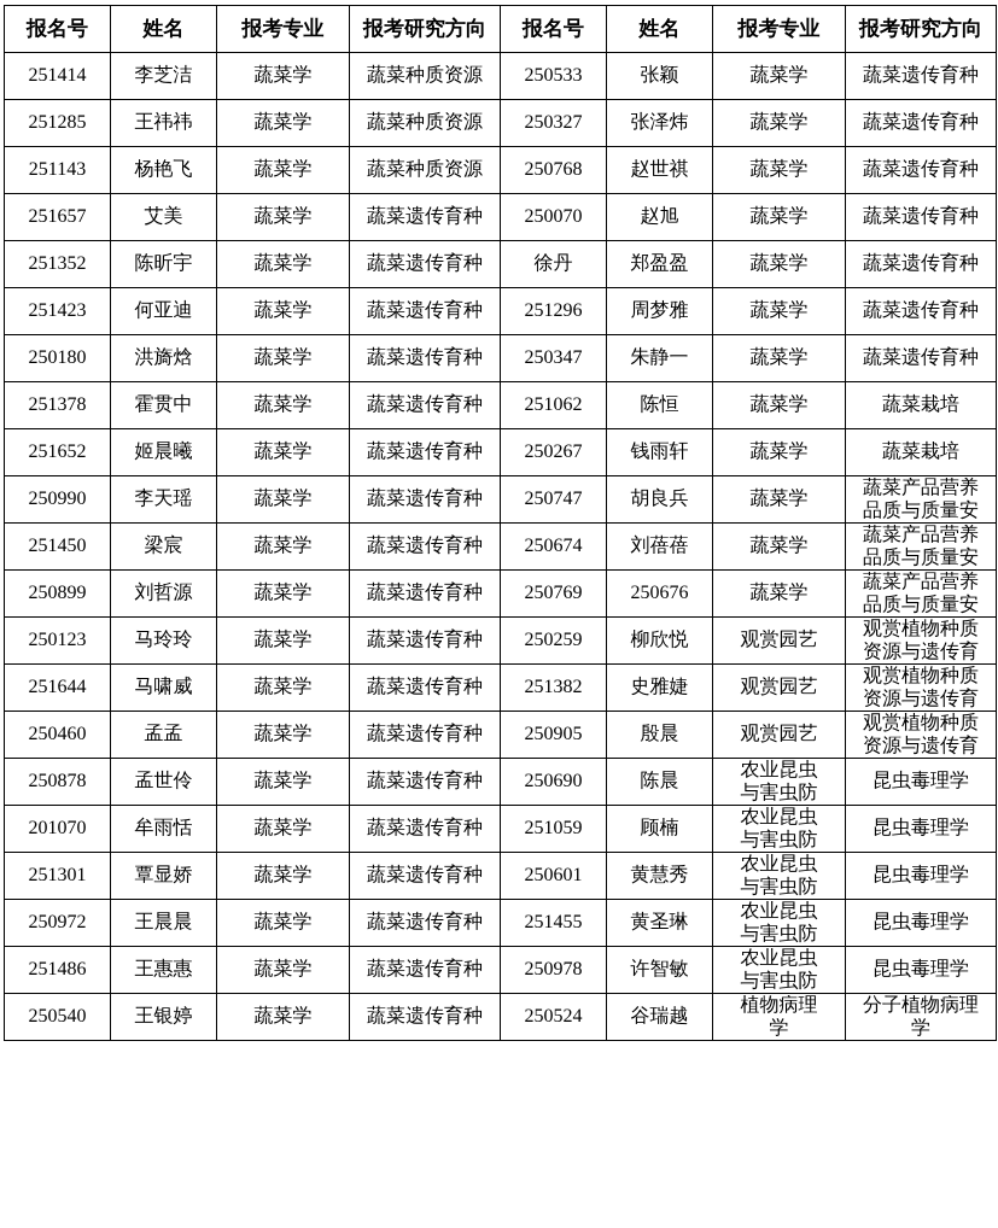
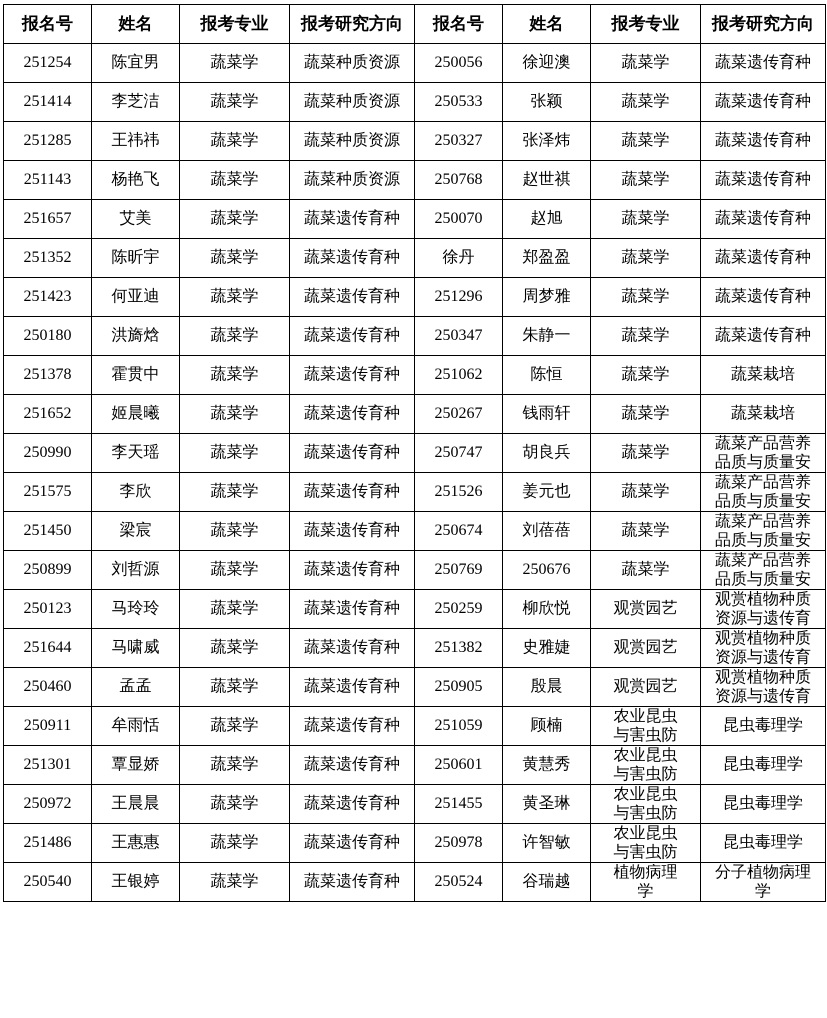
  报名号	姓名	报考专业	报考研究方向	报名号	姓名	报考专业	报考研究方向
+ 251254	陈宜男	蔬菜学	蔬菜种质资源	250056	徐迎澳	蔬菜学	蔬菜遗传育种
  251414	李芝洁	蔬菜学	蔬菜种质资源	250533	张颖	蔬菜学	蔬菜遗传育种
  251285	王祎祎	蔬菜学	蔬菜种质资源	250327	张泽炜	蔬菜学	蔬菜遗传育种
  251143	杨艳飞	蔬菜学	蔬菜种质资源	250768	赵世祺	蔬菜学	蔬菜遗传育种
  251657	艾美	蔬菜学	蔬菜遗传育种	250070	赵旭	蔬菜学	蔬菜遗传育种
  251352	陈昕宇	蔬菜学	蔬菜遗传育种	徐丹	郑盈盈	蔬菜学	蔬菜遗传育种
  251423	何亚迪	蔬菜学	蔬菜遗传育种	251296	周梦雅	蔬菜学	蔬菜遗传育种
  250180	洪旖焓	蔬菜学	蔬菜遗传育种	250347	朱静一	蔬菜学	蔬菜遗传育种
  251378	霍贯中	蔬菜学	蔬菜遗传育种	251062	陈恒	蔬菜学	蔬菜栽培
  251652	姬晨曦	蔬菜学	蔬菜遗传育种	250267	钱雨轩	蔬菜学	蔬菜栽培
  250990	李天瑶	蔬菜学	蔬菜遗传育种	250747	胡良兵	蔬菜学	蔬菜产品营养 品质与质量安
+ 251575	李欣	蔬菜学	蔬菜遗传育种	251526	姜元也	蔬菜学	蔬菜产品营养 品质与质量安
  251450	梁宸	蔬菜学	蔬菜遗传育种	250674	刘蓓蓓	蔬菜学	蔬菜产品营养 品质与质量安
  250899	刘哲源	蔬菜学	蔬菜遗传育种	250769	250676	蔬菜学	蔬菜产品营养 品质与质量安
  250123	马玲玲	蔬菜学	蔬菜遗传育种	250259	柳欣悦	观赏园艺	观赏植物种质 资源与遗传育
  251644	马啸威	蔬菜学	蔬菜遗传育种	251382	史雅婕	观赏园艺	观赏植物种质 资源与遗传育
  250460	孟孟	蔬菜学	蔬菜遗传育种	250905	殷晨	观赏园艺	观赏植物种质 资源与遗传育
- 250878	孟世伶	蔬菜学	蔬菜遗传育种	250690	陈晨	农业昆虫 与害虫防	昆虫毒理学
- 201070	牟雨恬	蔬菜学	蔬菜遗传育种	251059	顾楠	农业昆虫 与害虫防	昆虫毒理学
+ 250911	牟雨恬	蔬菜学	蔬菜遗传育种	251059	顾楠	农业昆虫 与害虫防	昆虫毒理学
  251301	覃显娇	蔬菜学	蔬菜遗传育种	250601	黄慧秀	农业昆虫 与害虫防	昆虫毒理学
  250972	王晨晨	蔬菜学	蔬菜遗传育种	251455	黄圣琳	农业昆虫 与害虫防	昆虫毒理学
  251486	王惠惠	蔬菜学	蔬菜遗传育种	250978	许智敏	农业昆虫 与害虫防	昆虫毒理学
  250540	王银婷	蔬菜学	蔬菜遗传育种	250524	谷瑞越	植物病理 学	分子植物病理 学
